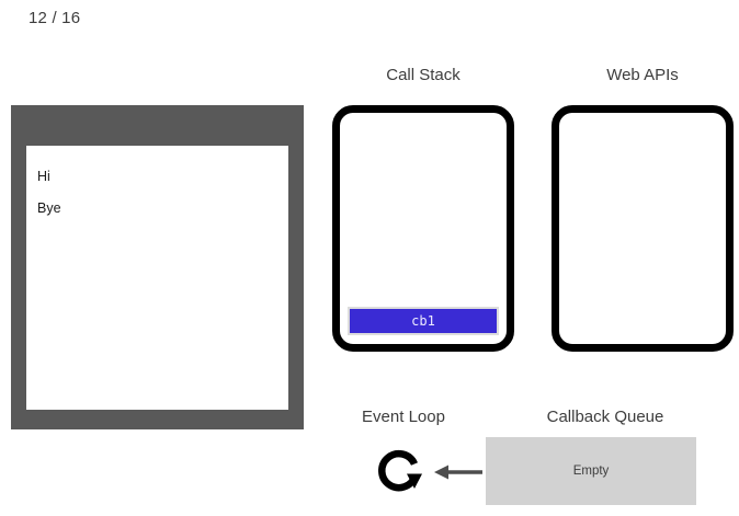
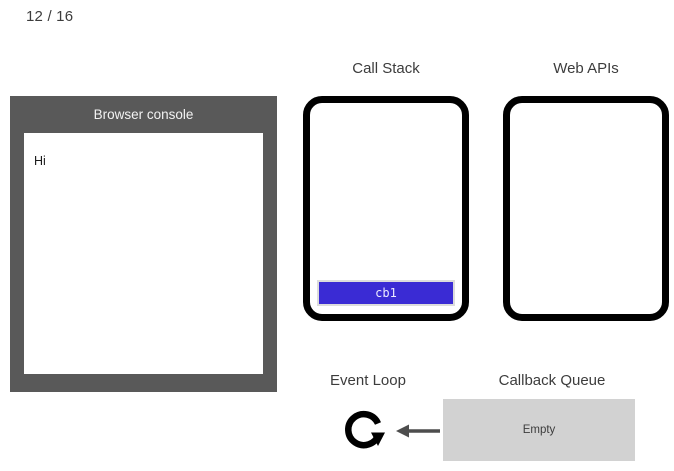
  12 / 16
+ Browser console
  Hi
- Bye
  Call Stack
  cb1
  Web APIs
  Event Loop
  Callback Queue
  Empty
